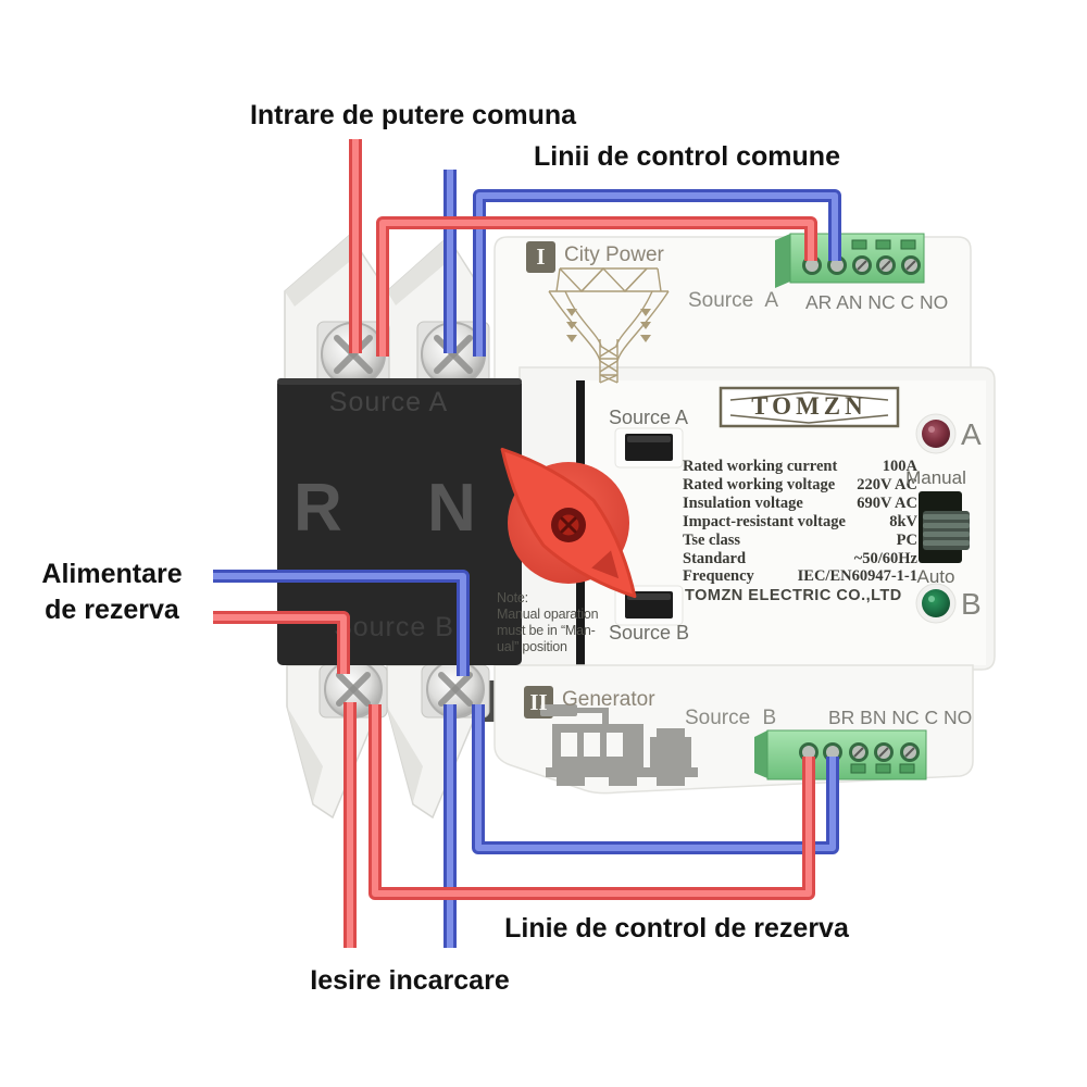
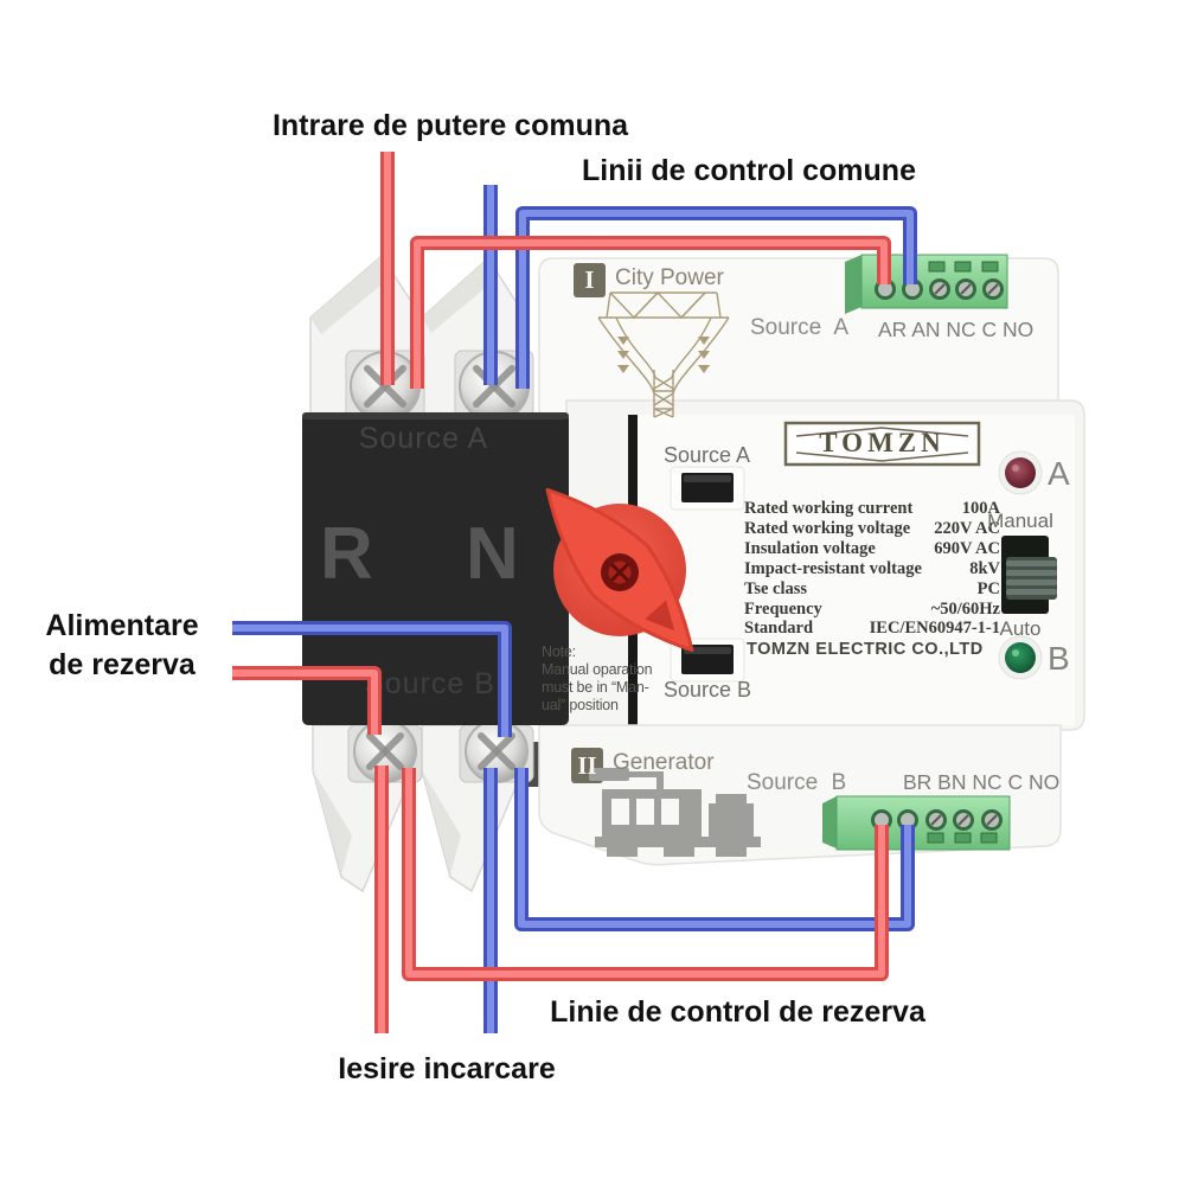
  Intrare de putere comuna
  Linii de control comune
  Alimentare
  de rezerva
  Linie de control de rezerva
  Iesire incarcare
  I
  II
  City Power
  Source A
  AR AN NC C NO
  Generator
  Source B
  BR BN NC C NO
  Source A
  R
  N
  Source A
  TOMZN
  Rated working current
  100A
  Rated working voltage
  220V AC
  Insulation voltage
  690V AC
  Impact-resistant voltage
  8kV
  Tse class
  PC
- Standard
+ Frequency
  ~50/60Hz
- Frequency
+ Standard
  IEC/EN60947-1-1
  TOMZN ELECTRIC CO.,LTD
  Source B
  Note:
  Manual oparation
  must be in “Man-
  ual” position
  A
  Manual
  Auto
  B
